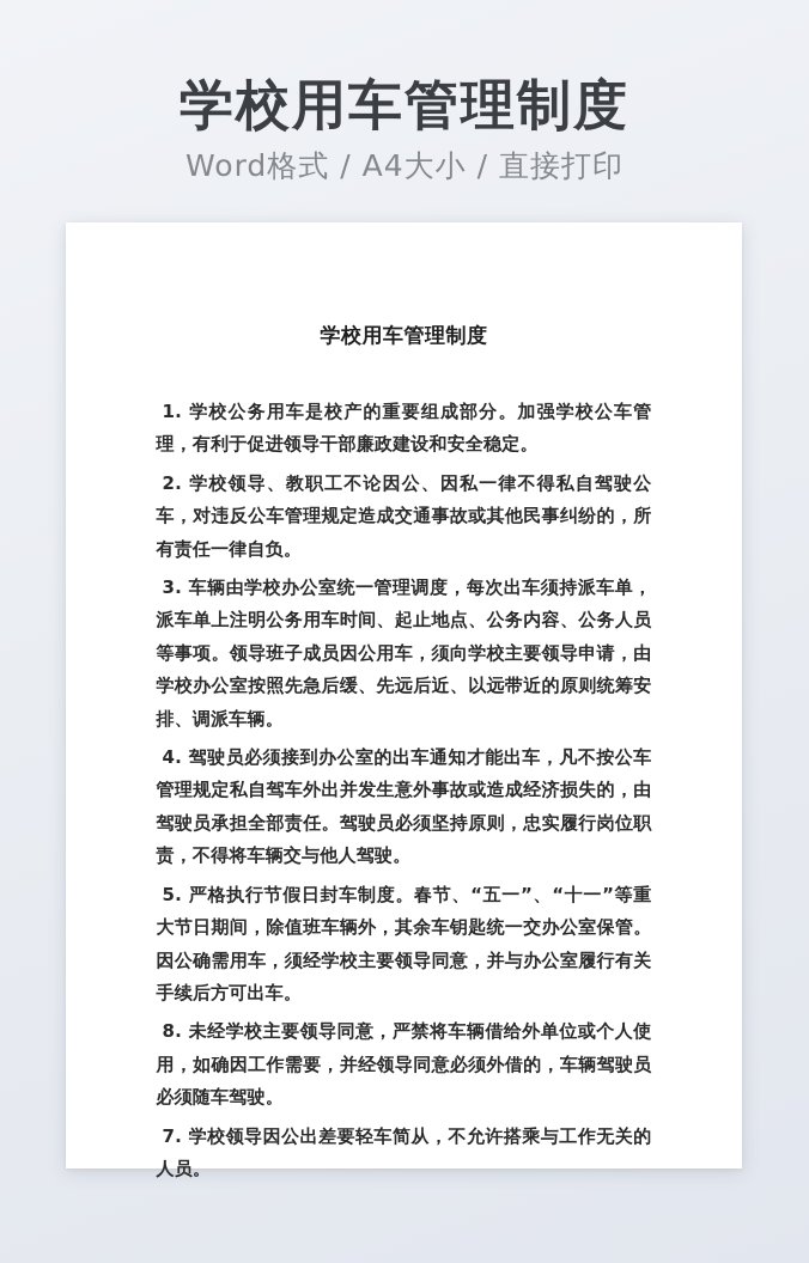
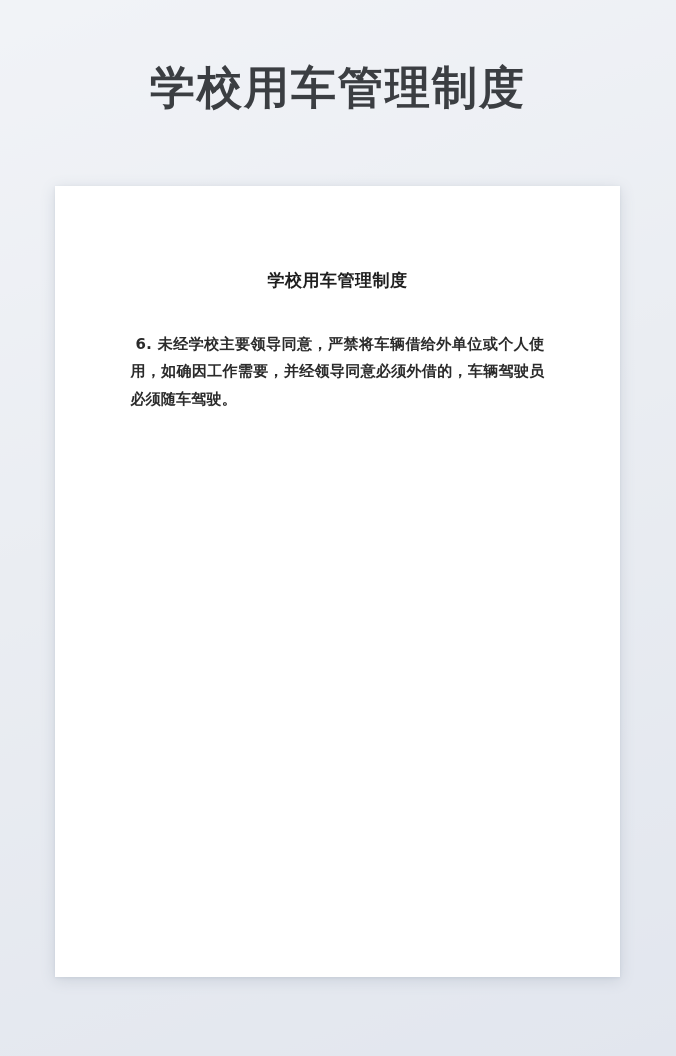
  学校用车管理制度
- Word格式 / A4大小 / 直接打印
  学校用车管理制度
- 1. 学校公务用车是校产的重要组成部分。加强学校公车管理，有利于促进领导干部廉政建设和安全稳定。
- 2. 学校领导、教职工不论因公、因私一律不得私自驾驶公车，对违反公车管理规定造成交通事故或其他民事纠纷的，所有责任一律自负。
- 3. 车辆由学校办公室统一管理调度，每次出车须持派车单，派车单上注明公务用车时间、起止地点、公务内容、公务人员等事项。领导班子成员因公用车，须向学校主要领导申请，由学校办公室按照先急后缓、先远后近、以远带近的原则统筹安排、调派车辆。
- 4. 驾驶员必须接到办公室的出车通知才能出车，凡不按公车管理规定私自驾车外出并发生意外事故或造成经济损失的，由驾驶员承担全部责任。驾驶员必须坚持原则，忠实履行岗位职责，不得将车辆交与他人驾驶。
- 5. 严格执行节假日封车制度。春节、“五一”、“十一”等重大节日期间，除值班车辆外，其余车钥匙统一交办公室保管。因公确需用车，须经学校主要领导同意，并与办公室履行有关手续后方可出车。
- 8. 未经学校主要领导同意，严禁将车辆借给外单位或个人使用，如确因工作需要，并经领导同意必须外借的，车辆驾驶员必须随车驾驶。
+ 6. 未经学校主要领导同意，严禁将车辆借给外单位或个人使用，如确因工作需要，并经领导同意必须外借的，车辆驾驶员必须随车驾驶。
- 7. 学校领导因公出差要轻车简从，不允许搭乘与工作无关的人员。
